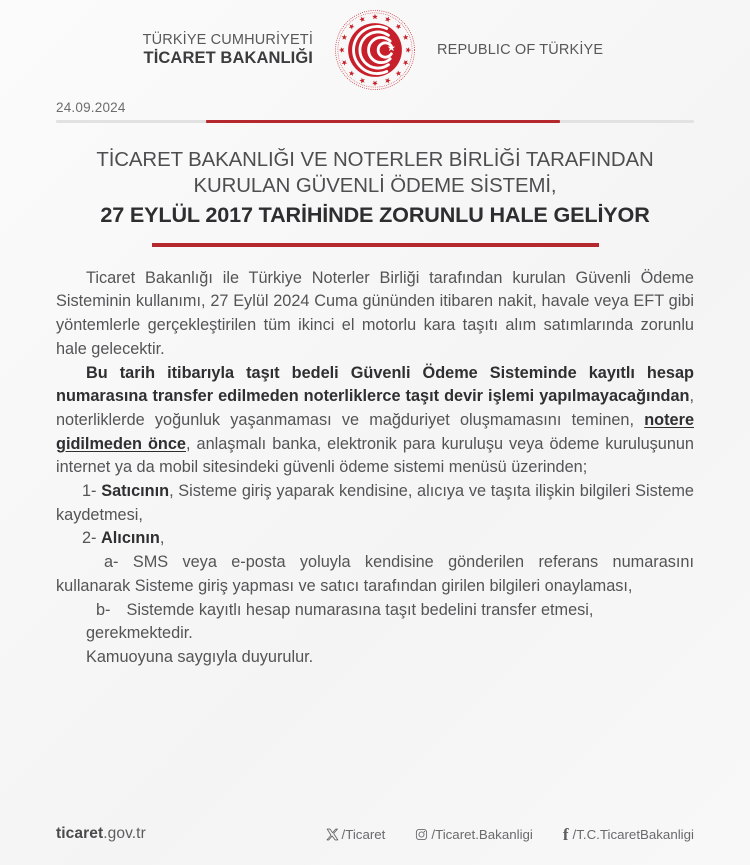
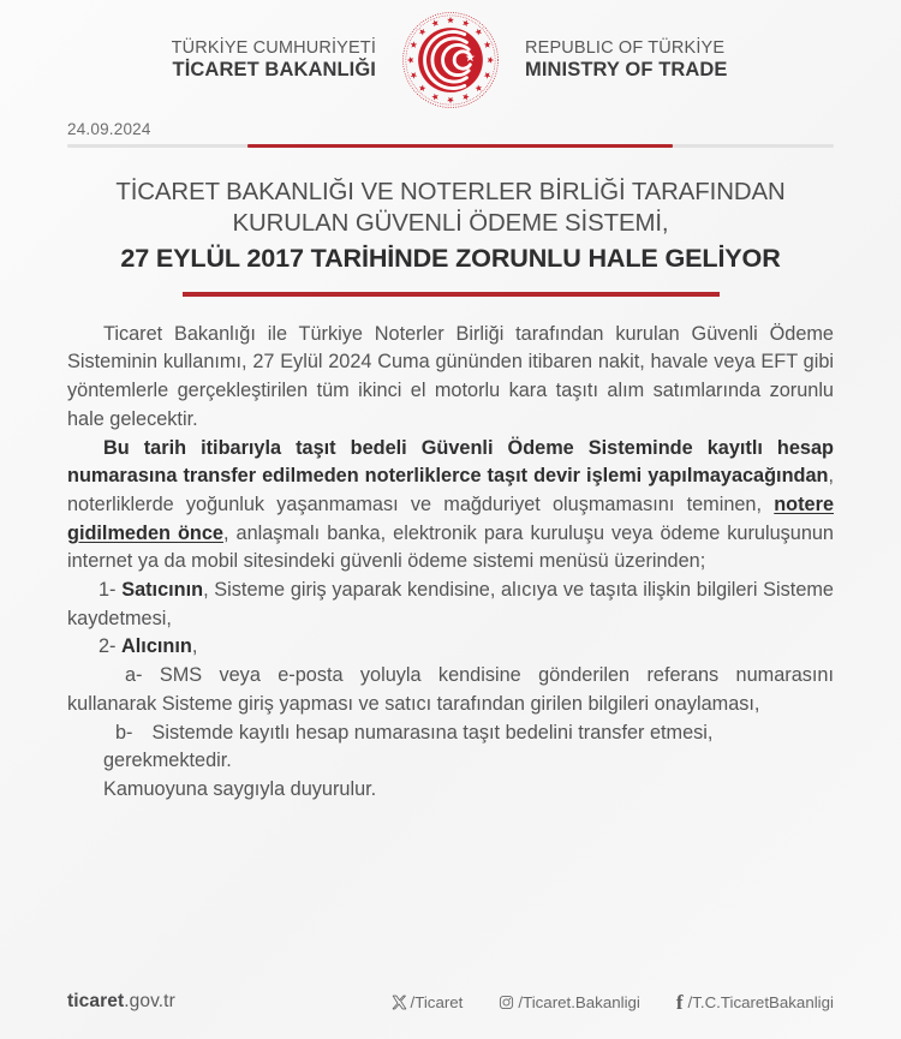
  TÜRKİYE CUMHURİYETİ
  TİCARET BAKANLIĞI
  REPUBLIC OF TÜRKİYE
+ MINISTRY OF TRADE
  24.09.2024
  TİCARET BAKANLIĞI VE NOTERLER BİRLİĞİ TARAFINDAN
  KURULAN GÜVENLİ ÖDEME SİSTEMİ,
  27 EYLÜL 2017 TARİHİNDE ZORUNLU HALE GELİYOR
  Ticaret Bakanlığı ile Türkiye Noterler Birliği tarafından kurulan Güvenli Ödeme Sisteminin kullanımı, 27 Eylül 2024 Cuma gününden itibaren nakit, havale veya EFT gibi yöntemlerle gerçekleştirilen tüm ikinci el motorlu kara taşıtı alım satımlarında zorunlu hale gelecektir.
  Bu tarih itibarıyla taşıt bedeli Güvenli Ödeme Sisteminde kayıtlı hesap numarasına transfer edilmeden noterliklerce taşıt devir işlemi yapılmayacağından, noterliklerde yoğunluk yaşanmaması ve mağduriyet oluşmamasını teminen, notere gidilmeden önce, anlaşmalı banka, elektronik para kuruluşu veya ödeme kuruluşunun internet ya da mobil sitesindeki güvenli ödeme sistemi menüsü üzerinden;
  1- Satıcının, Sisteme giriş yaparak kendisine, alıcıya ve taşıta ilişkin bilgileri Sisteme kaydetmesi,
  2- Alıcının,
  a- SMS veya e-posta yoluyla kendisine gönderilen referans numarasını kullanarak Sisteme giriş yapması ve satıcı tarafından girilen bilgileri onaylaması,
  b- Sistemde kayıtlı hesap numarasına taşıt bedelini transfer etmesi,
  gerekmektedir.
  Kamuoyuna saygıyla duyurulur.
  ticaret.gov.tr
  /Ticaret
  /Ticaret.Bakanligi
  f
  /T.C.TicaretBakanligi
